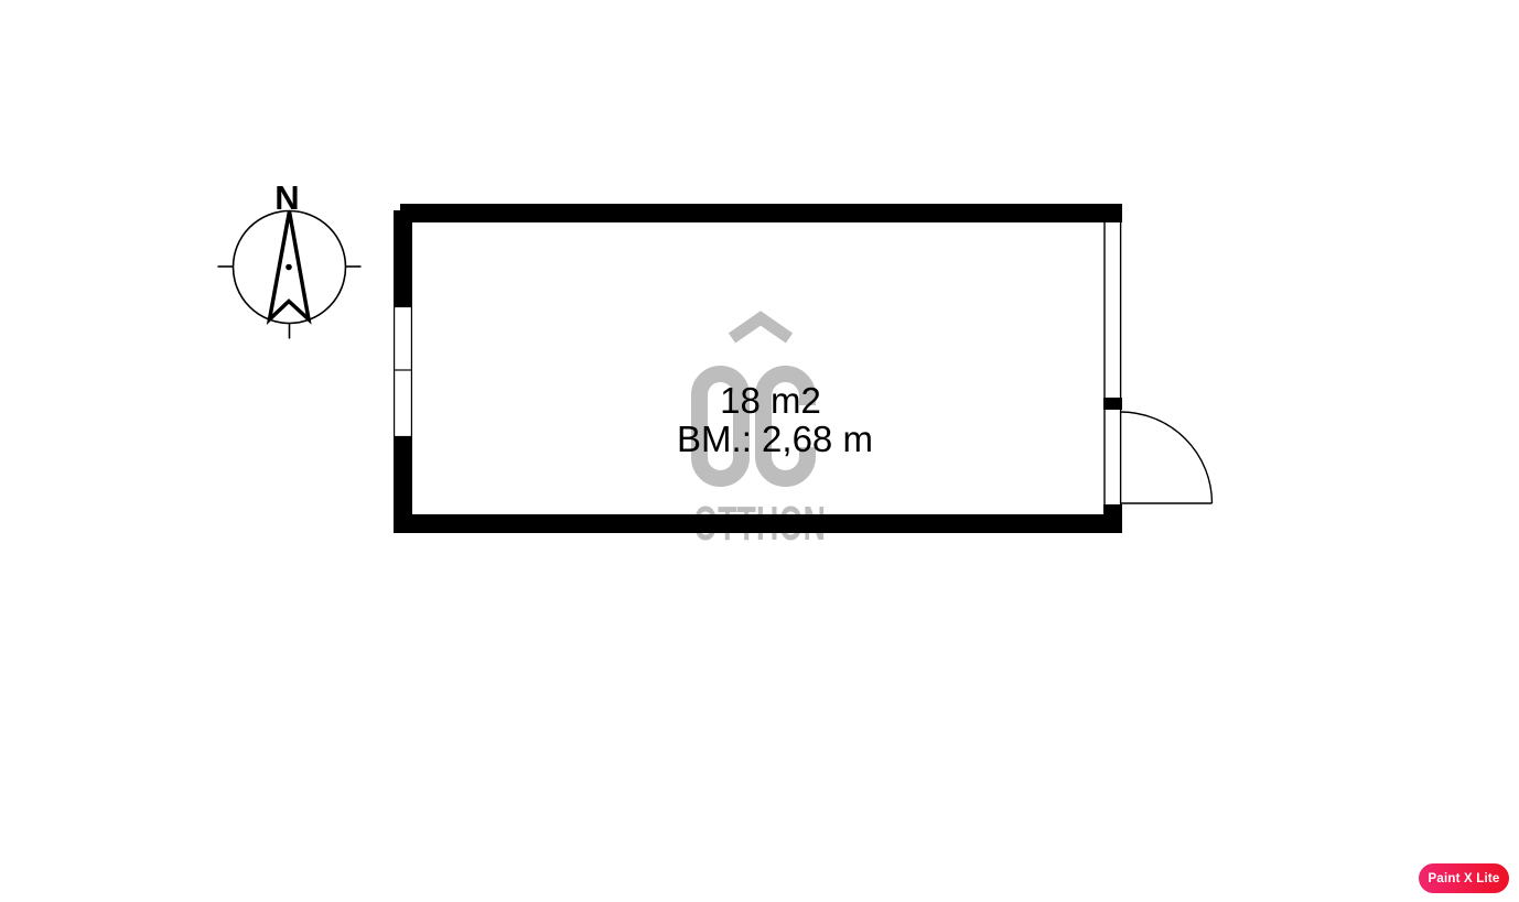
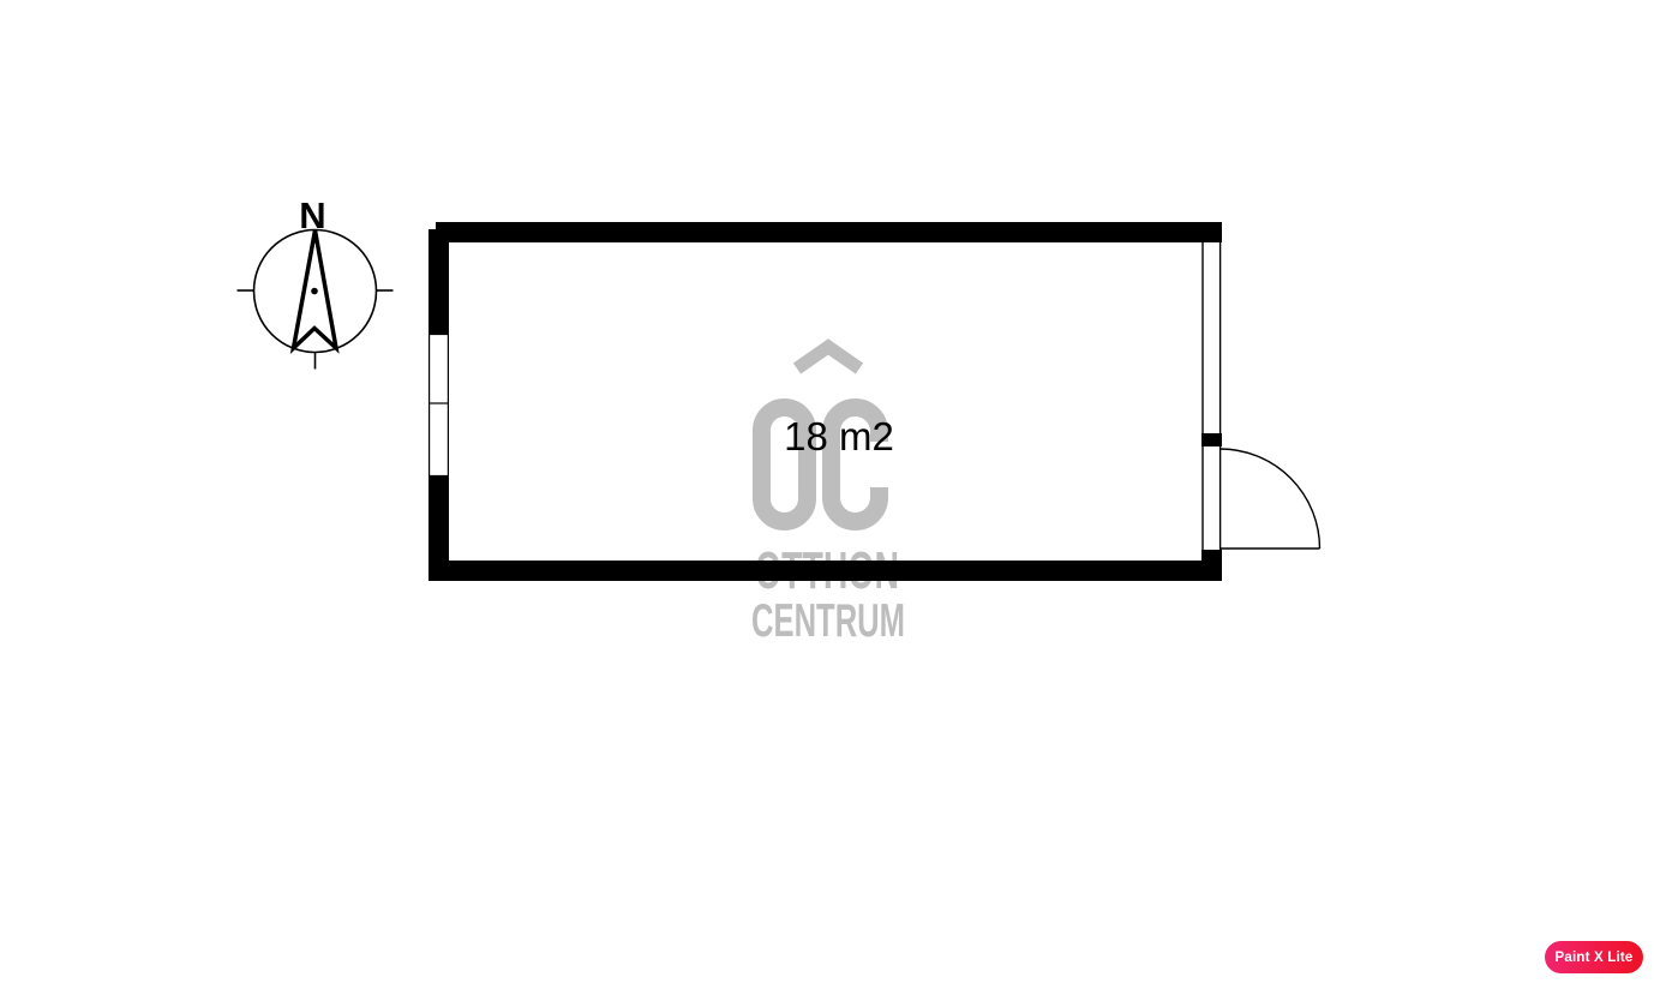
+ CENTRUM
  18 m2
- BM.: 2,68 m
  N
  Paint X Lite
